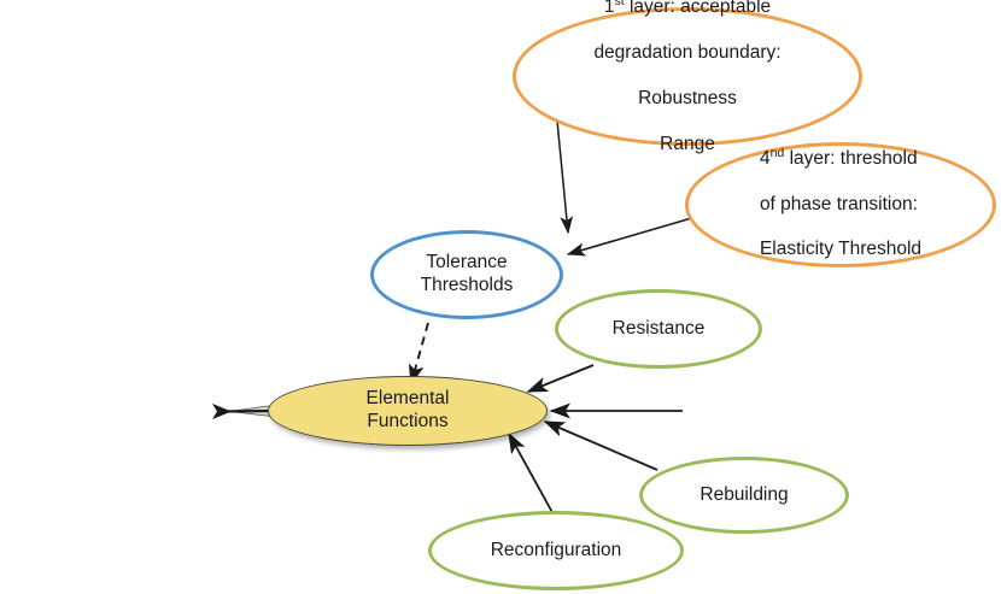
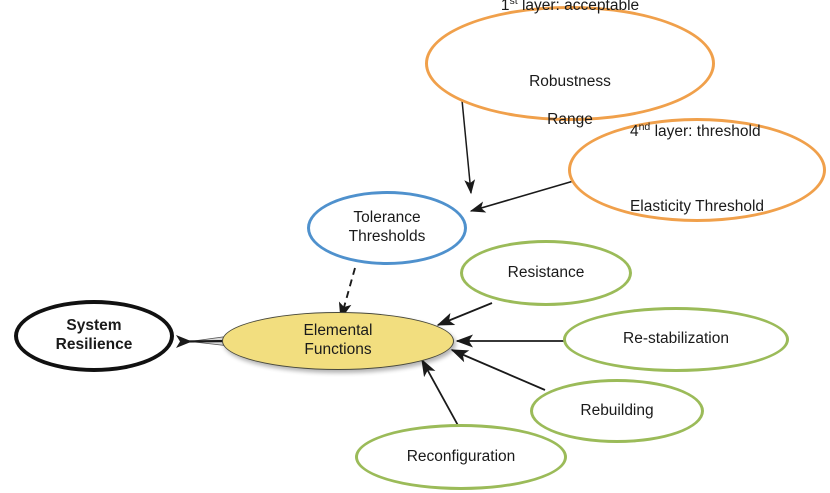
  1st layer: acceptable
- degradation boundary:
  Robustness
  Range
  4nd layer: threshold
- of phase transition:
  Elasticity Threshold
  Tolerance
  Thresholds
+ System
+ Resilience
  Elemental
  Functions
  Resistance
+ Re-stabilization
  Rebuilding
  Reconfiguration
